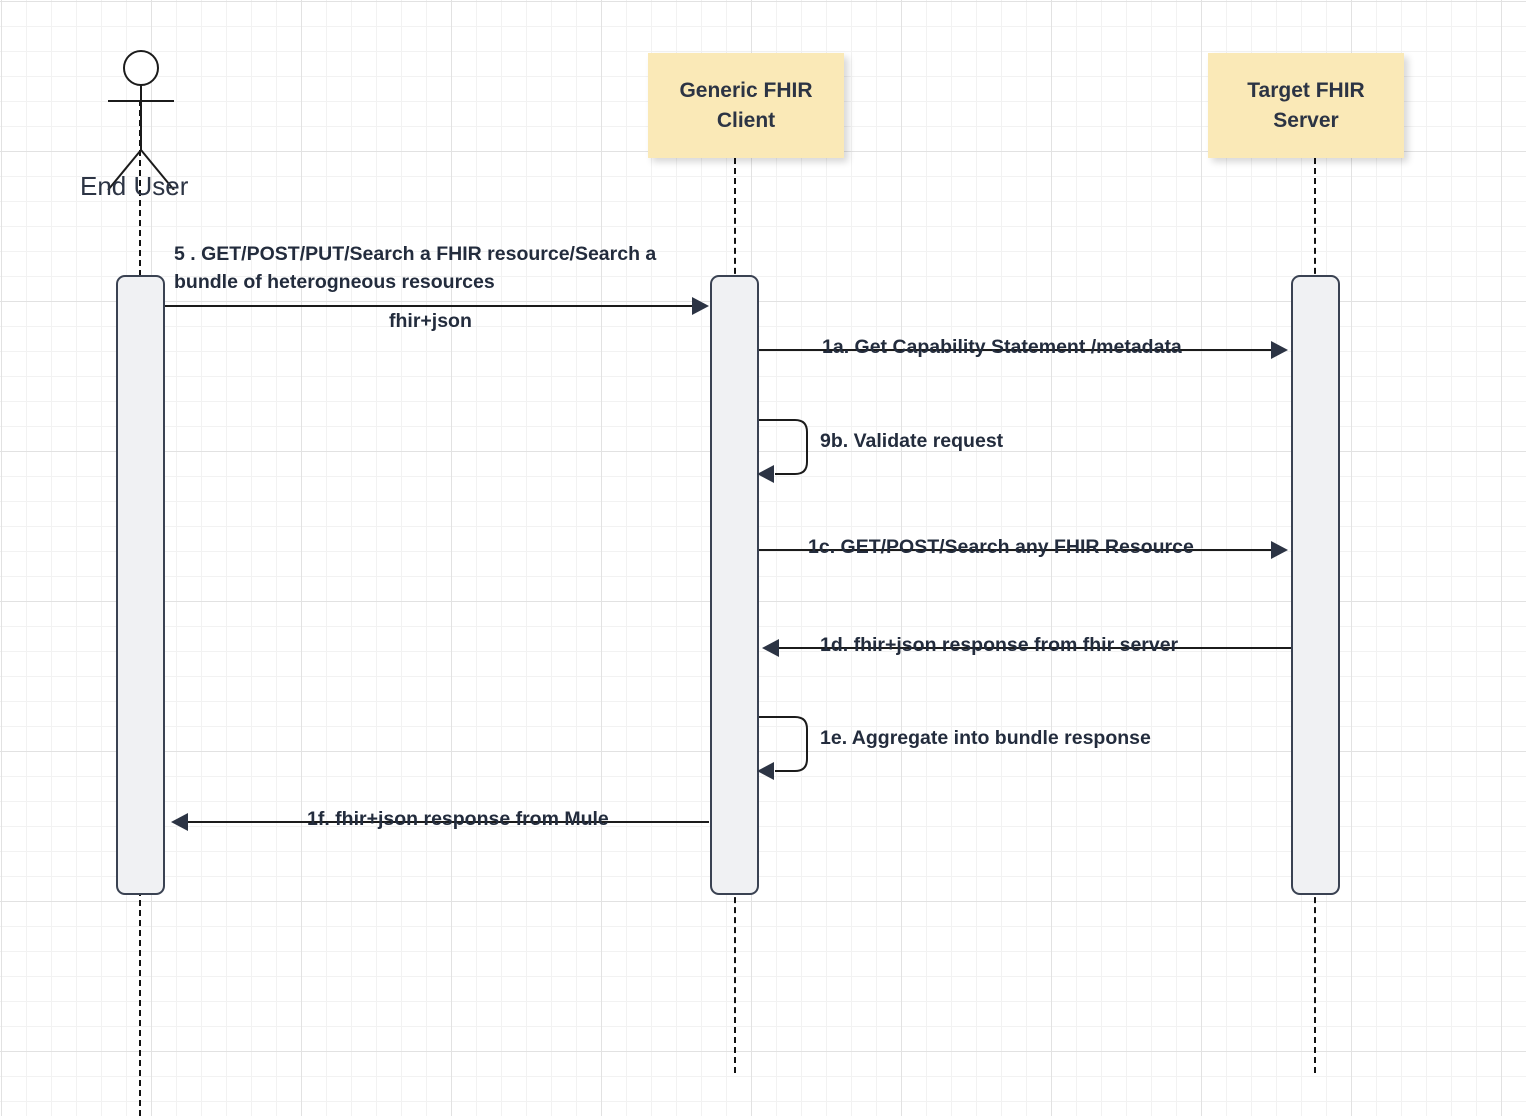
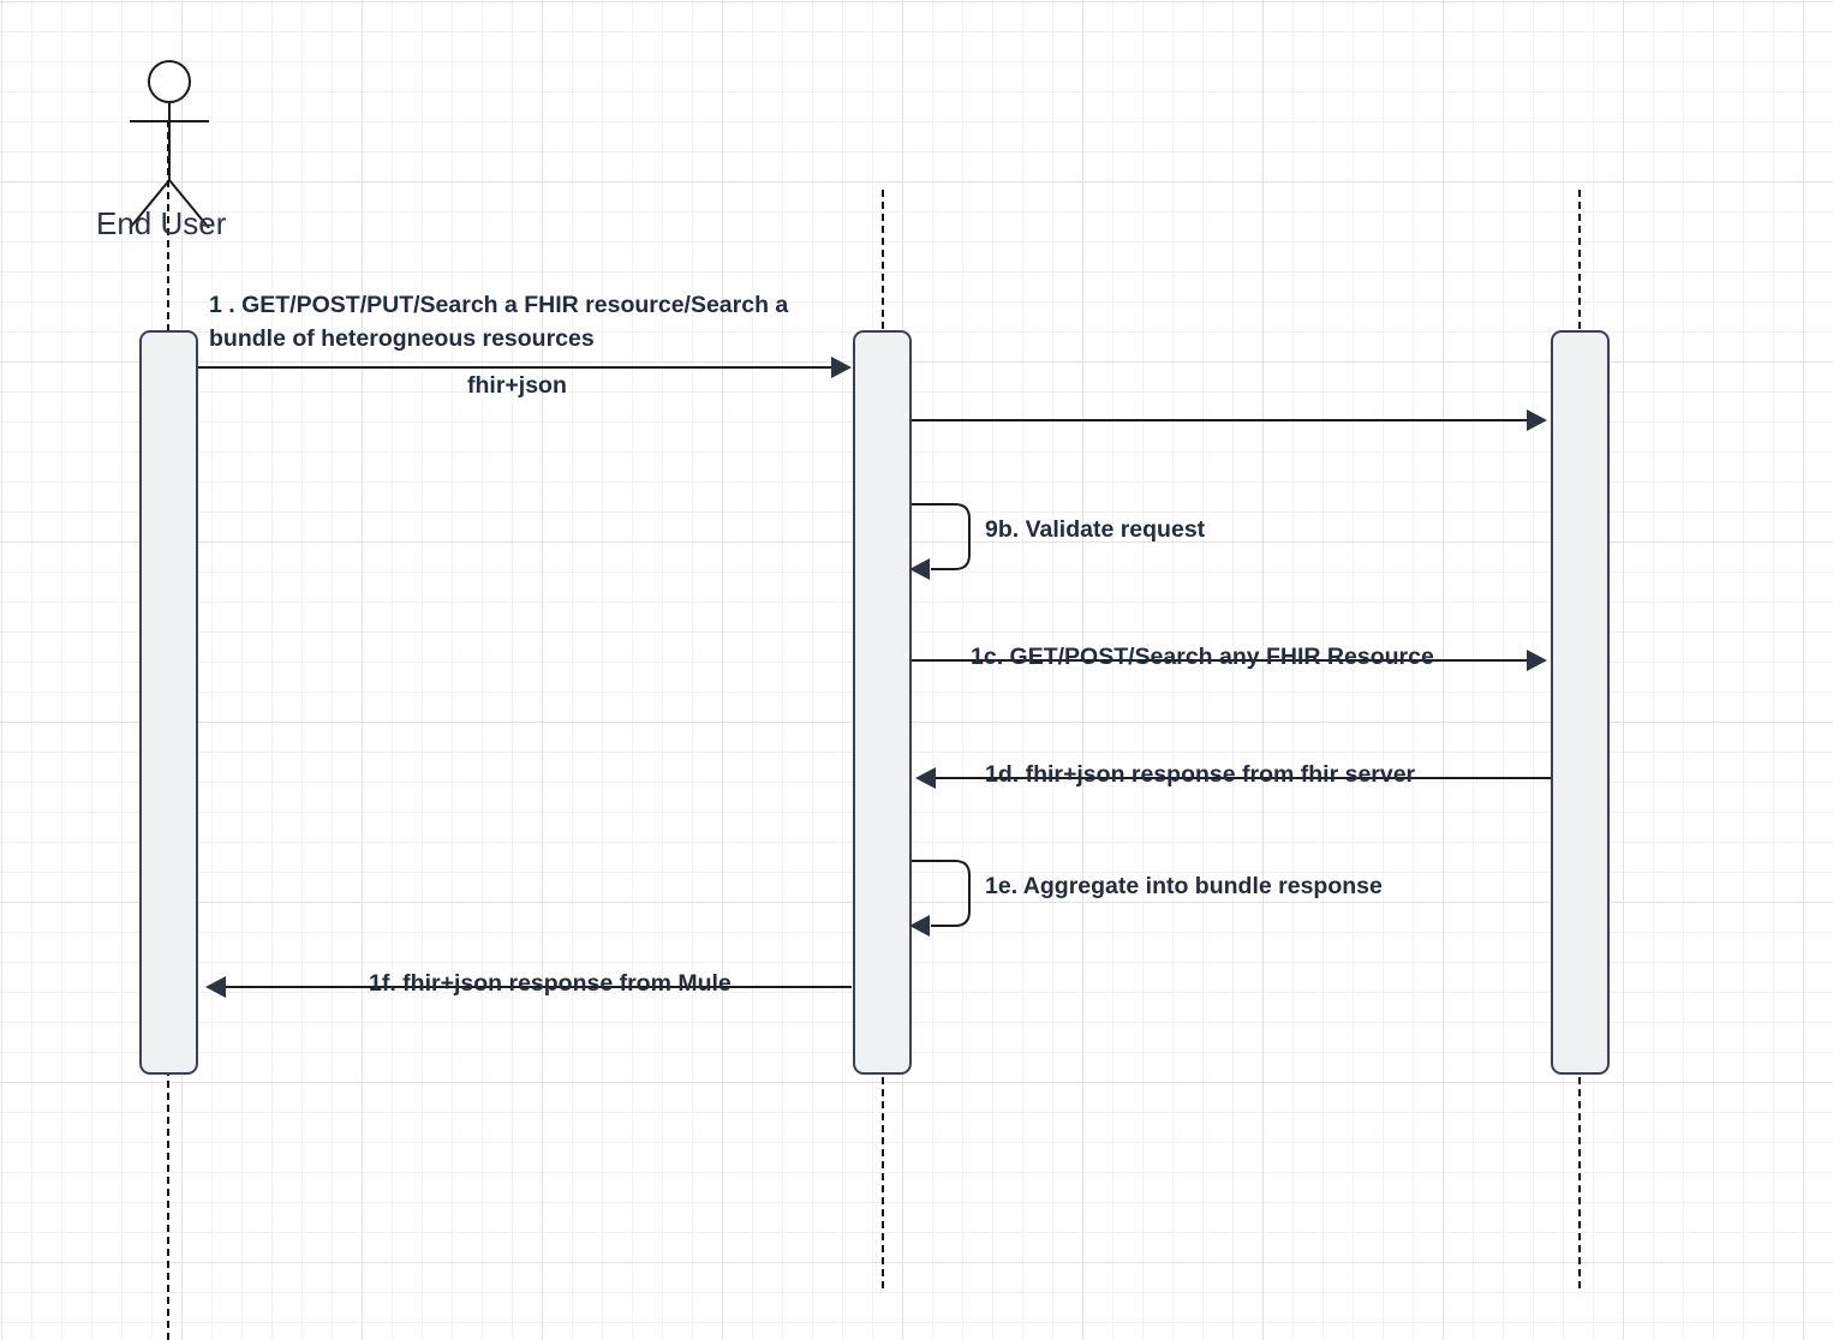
  End User
- Generic FHIR
- Client
- Target FHIR
- Server
- 5 . GET/POST/PUT/Search a FHIR resource/Search a bundle of heterogneous resources
+ 1 . GET/POST/PUT/Search a FHIR resource/Search a bundle of heterogneous resources
  fhir+json
- 1a. Get Capability Statement /metadata
  9b. Validate request
  1c. GET/POST/Search any FHIR Resource
  1d. fhir+json response from fhir server
  1e. Aggregate into bundle response
  1f. fhir+json response from Mule
